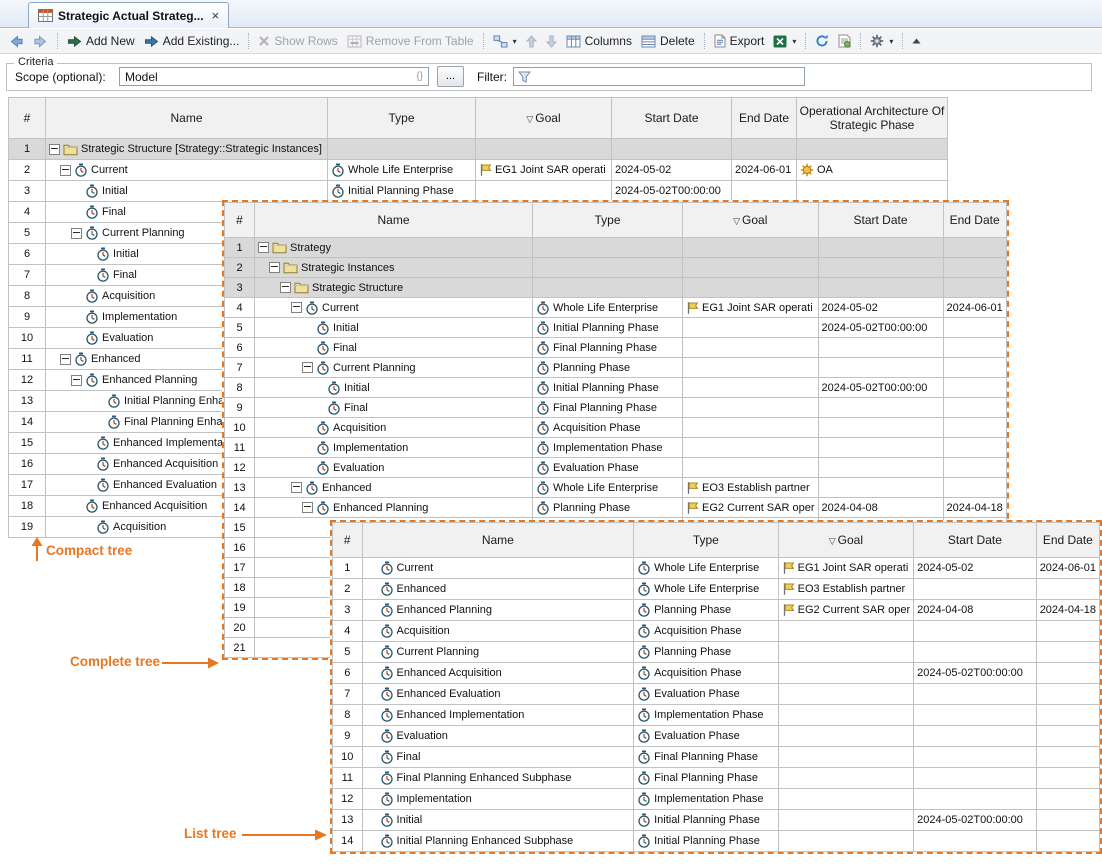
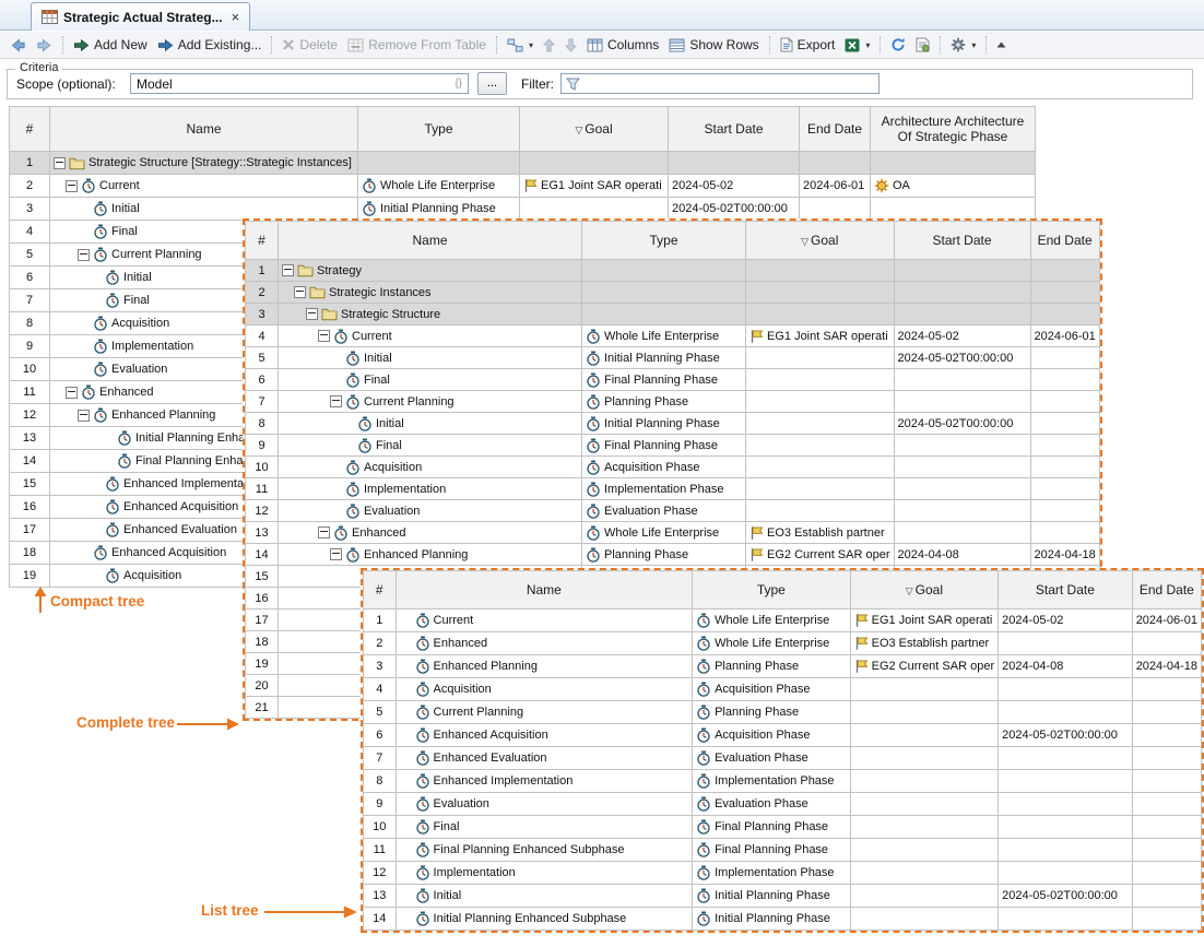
  Strategic Actual Strateg...
  ×
  Add New
  Add Existing...
- Show Rows
+ Delete
  Remove From Table
  ▾
  Columns
- Delete
+ Show Rows
  Export
  ▾
  ▾
  Criteria
  Scope (optional):
  Model
  {}
  ...
  Filter:
- #	Name	Type	▽ Goal	Start Date	End Date	Operational Architecture Of Strategic Phase
+ #	Name	Type	▽ Goal	Start Date	End Date	Architecture Architecture Of Strategic Phase
  1	Strategic Structure [Strategy::Strategic Instances]
  2	Current	Whole Life Enterprise	EG1 Joint SAR operati	2024-05-02	2024-06-01	OA
  3	Initial	Initial Planning Phase		2024-05-02T00:00:00
  4	Final
  5	Current Planning
  6	Initial
  7	Final
  8	Acquisition
  9	Implementation
  10	Evaluation
  11	Enhanced
  12	Enhanced Planning
  15	Enhanced Implementa
  16	Enhanced Acquisition
  17	Enhanced Evaluation
  18	Enhanced Acquisition
  19	Acquisition
  #	Name	Type	▽ Goal	Start Date	End Date
  1	Strategy
  2	Strategic Instances
  3	Strategic Structure
  4	Current	Whole Life Enterprise	EG1 Joint SAR operati	2024-05-02	2024-06-01
  5	Initial	Initial Planning Phase		2024-05-02T00:00:00
  6	Final	Final Planning Phase
  7	Current Planning	Planning Phase
  8	Initial	Initial Planning Phase		2024-05-02T00:00:00
  9	Final	Final Planning Phase
  10	Acquisition	Acquisition Phase
  11	Implementation	Implementation Phase
  12	Evaluation	Evaluation Phase
  13	Enhanced	Whole Life Enterprise	EO3 Establish partner
  14	Enhanced Planning	Planning Phase	EG2 Current SAR oper	2024-04-08	2024-04-18
  15
  16
  17
  18
  19
  20
  21
  #	Name	Type	▽ Goal	Start Date	End Date
  1	Current	Whole Life Enterprise	EG1 Joint SAR operati	2024-05-02	2024-06-01
  2	Enhanced	Whole Life Enterprise	EO3 Establish partner
  3	Enhanced Planning	Planning Phase	EG2 Current SAR oper	2024-04-08	2024-04-18
  4	Acquisition	Acquisition Phase
  5	Current Planning	Planning Phase
  6	Enhanced Acquisition	Acquisition Phase		2024-05-02T00:00:00
  7	Enhanced Evaluation	Evaluation Phase
  8	Enhanced Implementation	Implementation Phase
  9	Evaluation	Evaluation Phase
  10	Final	Final Planning Phase
  11	Final Planning Enhanced Subphase	Final Planning Phase
  12	Implementation	Implementation Phase
  13	Initial	Initial Planning Phase		2024-05-02T00:00:00
  14	Initial Planning Enhanced Subphase	Initial Planning Phase
  Compact tree
  Complete tree
  List tree
